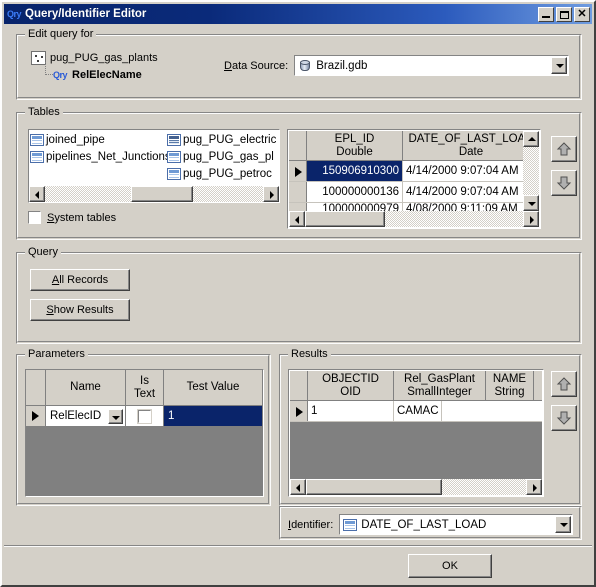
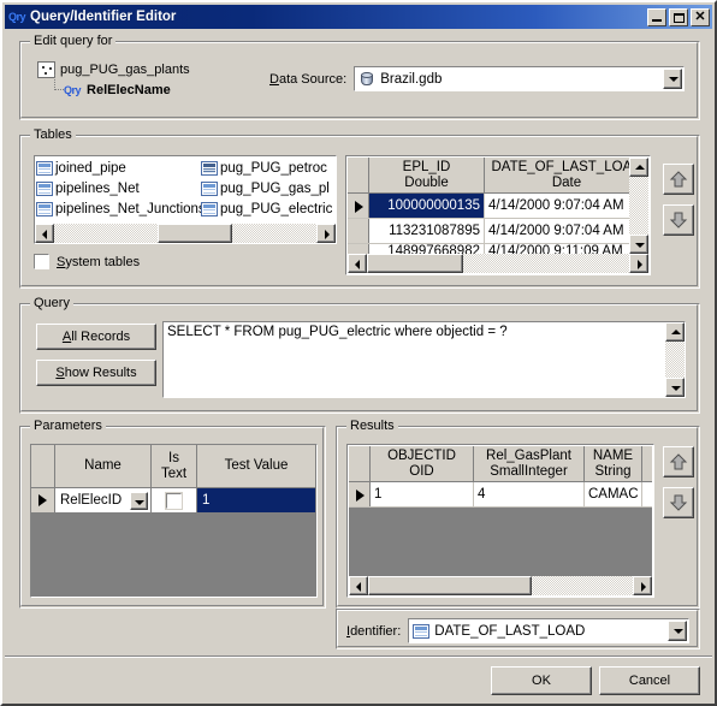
  Qry
  Query/Identifier Editor
  ✕
  Edit query for
  pug_PUG_gas_plants
  Qry
  RelElecName
  Data Source:
  Brazil.gdb
  Tables
  joined_pipe
+ pipelines_Net
  pipelines_Net_Junction
- pug_PUG_electric
+ pug_PUG_petroc
  pug_PUG_gas_pl
- pug_PUG_petroc
+ pug_PUG_electric
  System tables
  EPL_ID
  Double
  DATE_OF_LAST_LOA
  Date
- 150906910300
+ 100000000135
  4/14/2000 9:07:04 AM
- 100000000136
+ 113231087895
  4/14/2000 9:07:04 AM
- 100000000979
+ 148997668982
- 4/08/2000 9:11:09 AM
+ 4/14/2000 9:11:09 AM
  Query
  All Records
  Show Results
+ SELECT * FROM pug_PUG_electric where objectid = ?
  Parameters
  Name
  Is
  Text
  Test Value
  RelElecID
  1
  Results
  OBJECTID
  OID
  Rel_GasPlant
  SmallInteger
  NAME
  String
  1
+ 4
  CAMAC
  Identifier:
  DATE_OF_LAST_LOAD
  OK
+ Cancel
